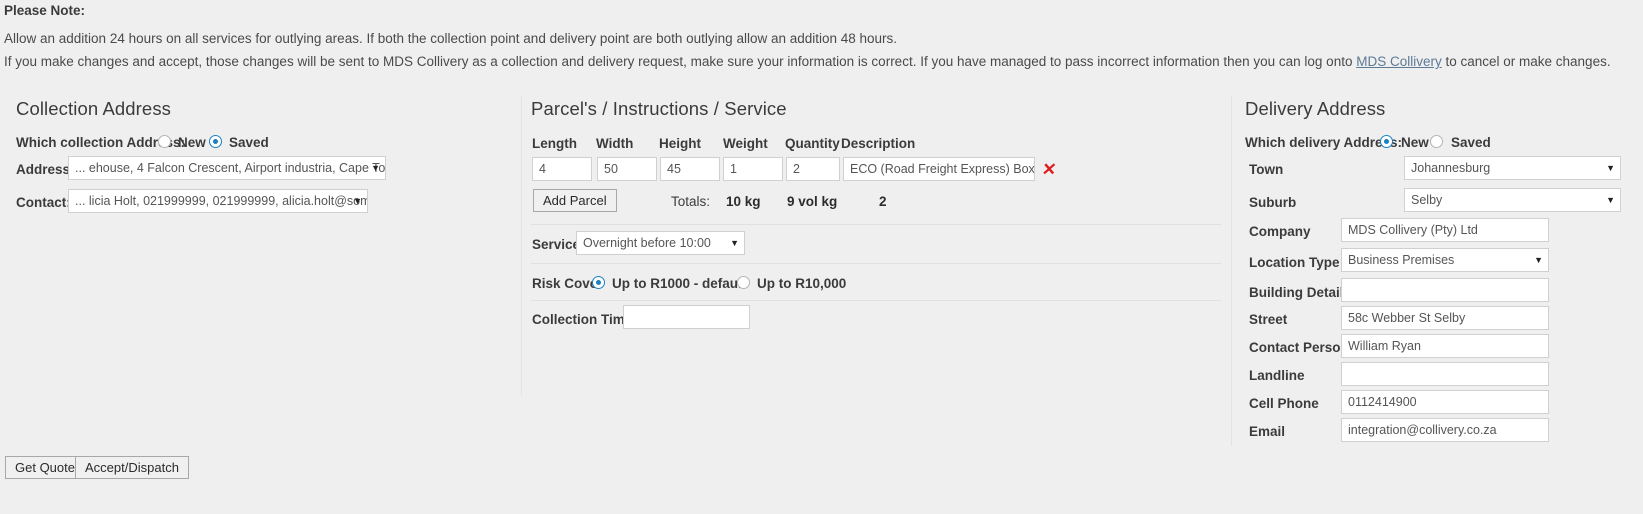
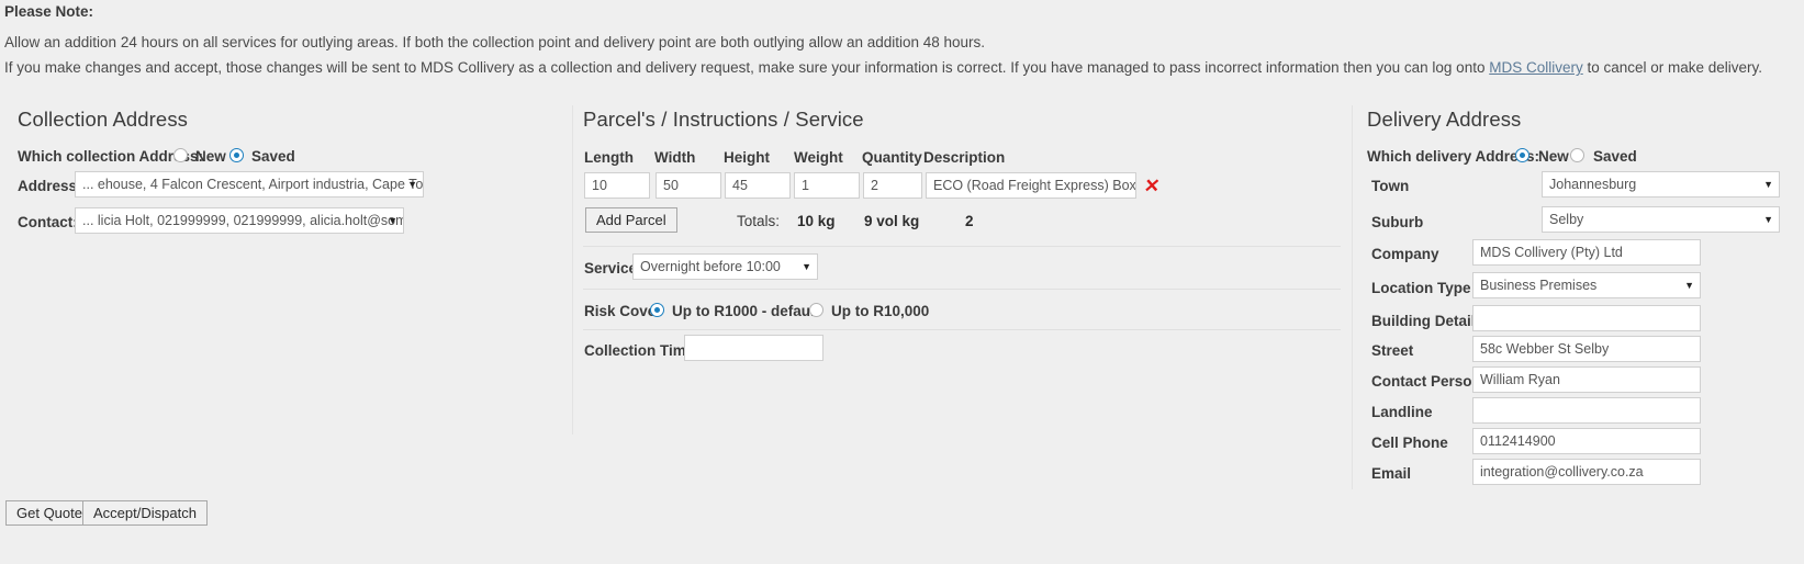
  Please Note:
  Allow an addition 24 hours on all services for outlying areas. If both the collection point and delivery point are both outlying allow an addition 48 hours.
- If you make changes and accept, those changes will be sent to MDS Collivery as a collection and delivery request, make sure your information is correct. If you have managed to pass incorrect information then you can log onto MDS Collivery to cancel or make changes.
+ If you make changes and accept, those changes will be sent to MDS Collivery as a collection and delivery request, make sure your information is correct. If you have managed to pass incorrect information then you can log onto MDS Collivery to cancel or make delivery.
  Collection Address
  Which collection Addrs:
  New
  Saved
  Address
  ... ehouse, 4 Falcon Crescent, Airport industria, Cape To
  ▼
  Contact
  ... licia Holt, 021999999, 021999999, alicia.holt@som
  ▼
  Parcel's / Instructions / Service
  Length
  Width
  Height
  Weight
  Quantity
  Description
- 4
+ 10
  50
  45
  1
  2
  ECO (Road Freight Express) Box
  Add Parcel
  Totals:
  10 kg
  9 vol kg
  2
  Servic
  Overnight before 10:00
  ▼
  Risk Cov
  Up to R1000 - defau
  Up to R10,000
  Collection Tim
  Delivery Address
  Which delivery Addres:
  New
  Saved
  Town
  Johannesburg
  ▼
  Suburb
  Selby
  ▼
  Company
  MDS Collivery (Pty) Ltd
  Location Type
  Business Premises
  ▼
  Building Detai
  Street
  58c Webber St Selby
  Contact Perso
  William Ryan
  Landline
  Cell Phone
  0112414900
  Email
  integration@collivery.co.za
  Get Quote
  Accept/Dispatch
